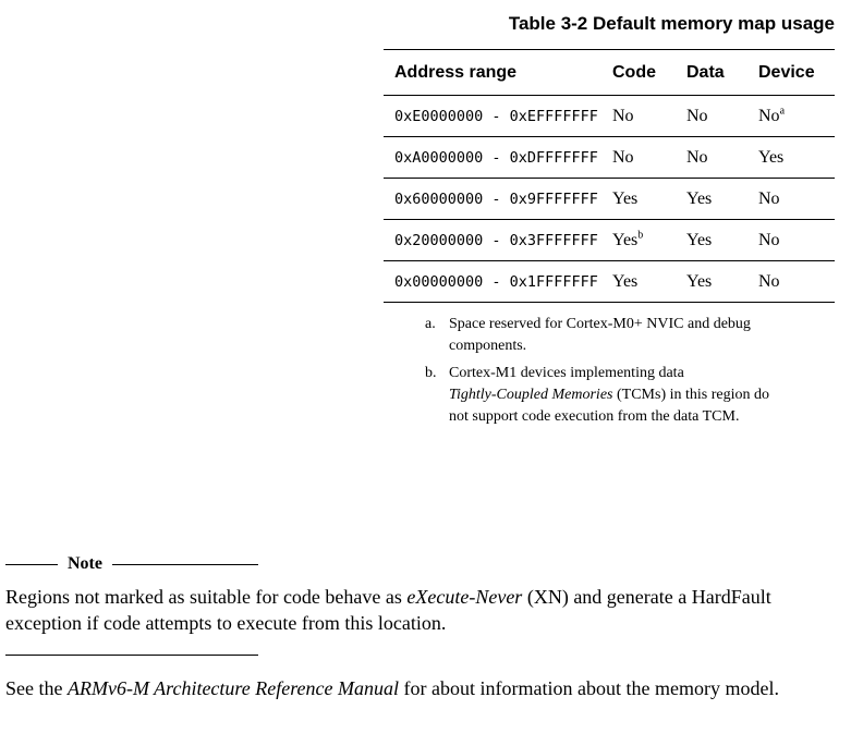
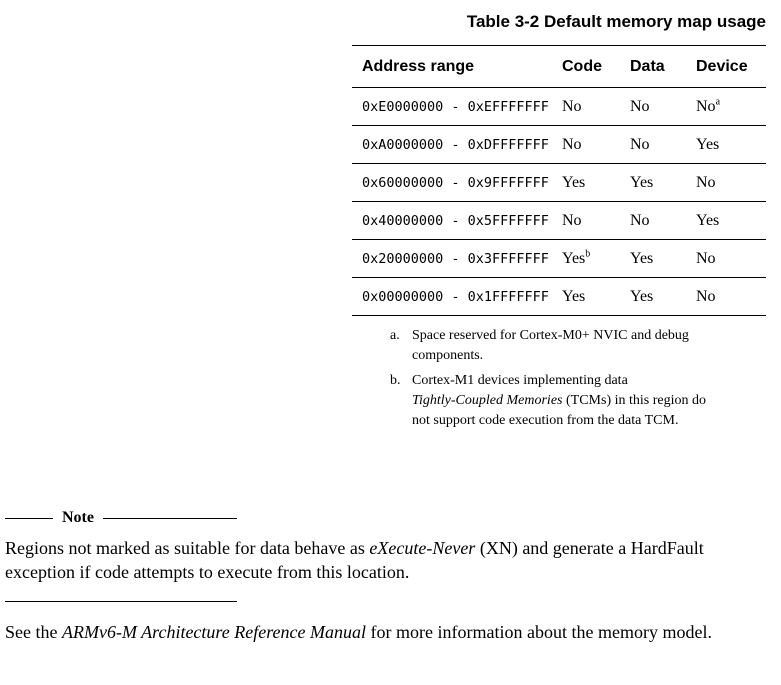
  Table 3-2 Default memory map usage
  Address range	Code	Data	Device
  0xE0000000 - 0xEFFFFFFF	No	No	Noa
  0xA0000000 - 0xDFFFFFFF	No	No	Yes
  0x60000000 - 0x9FFFFFFF	Yes	Yes	No
+ 0x40000000 - 0x5FFFFFFF	No	No	Yes
  0x20000000 - 0x3FFFFFFF	Yesb	Yes	No
  0x00000000 - 0x1FFFFFFF	Yes	Yes	No
  a.
  Space reserved for Cortex-M0+ NVIC and debug components.
  b.
  Cortex-M1 devices implementing data Tightly-Coupled Memories (TCMs) in this region do not support code execution from the data TCM.
  Note
- Regions not marked as suitable for code behave as eXecute-Never (XN) and generate a HardFault exception if code attempts to execute from this location.
+ Regions not marked as suitable for data behave as eXecute-Never (XN) and generate a HardFault exception if code attempts to execute from this location.
- See the ARMv6-M Architecture Reference Manual for about information about the memory model.
+ See the ARMv6-M Architecture Reference Manual for more information about the memory model.
